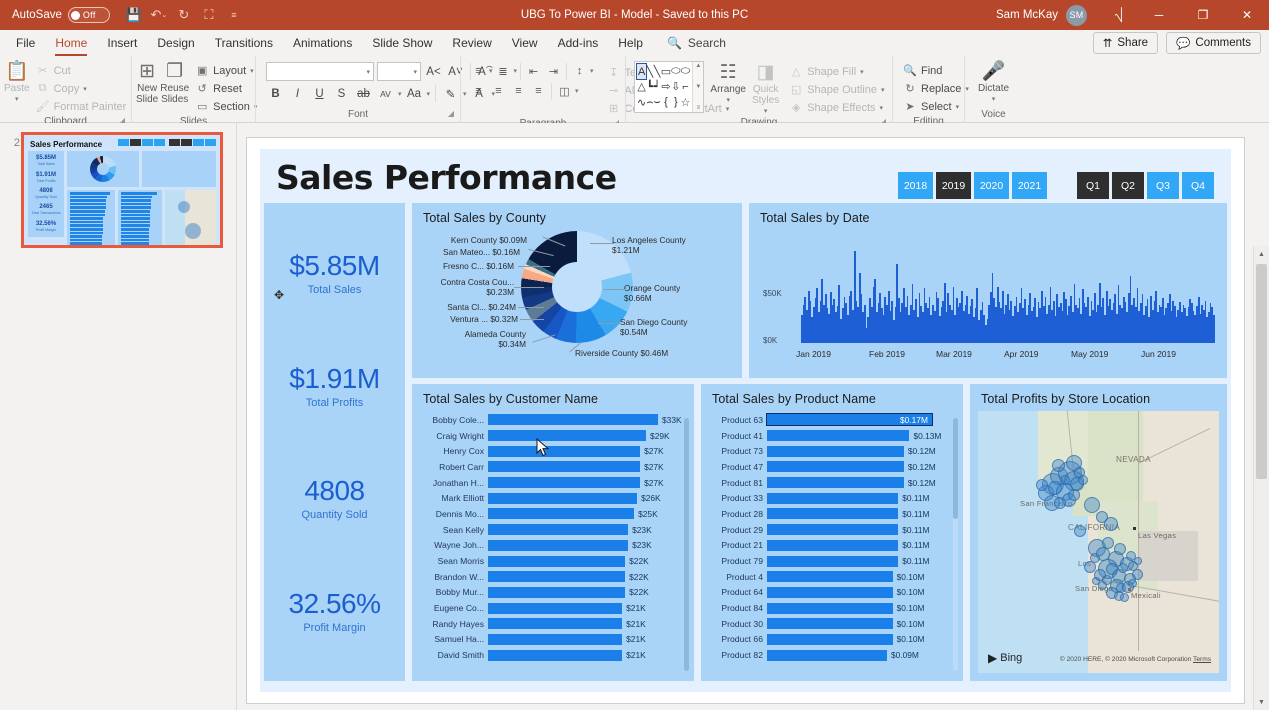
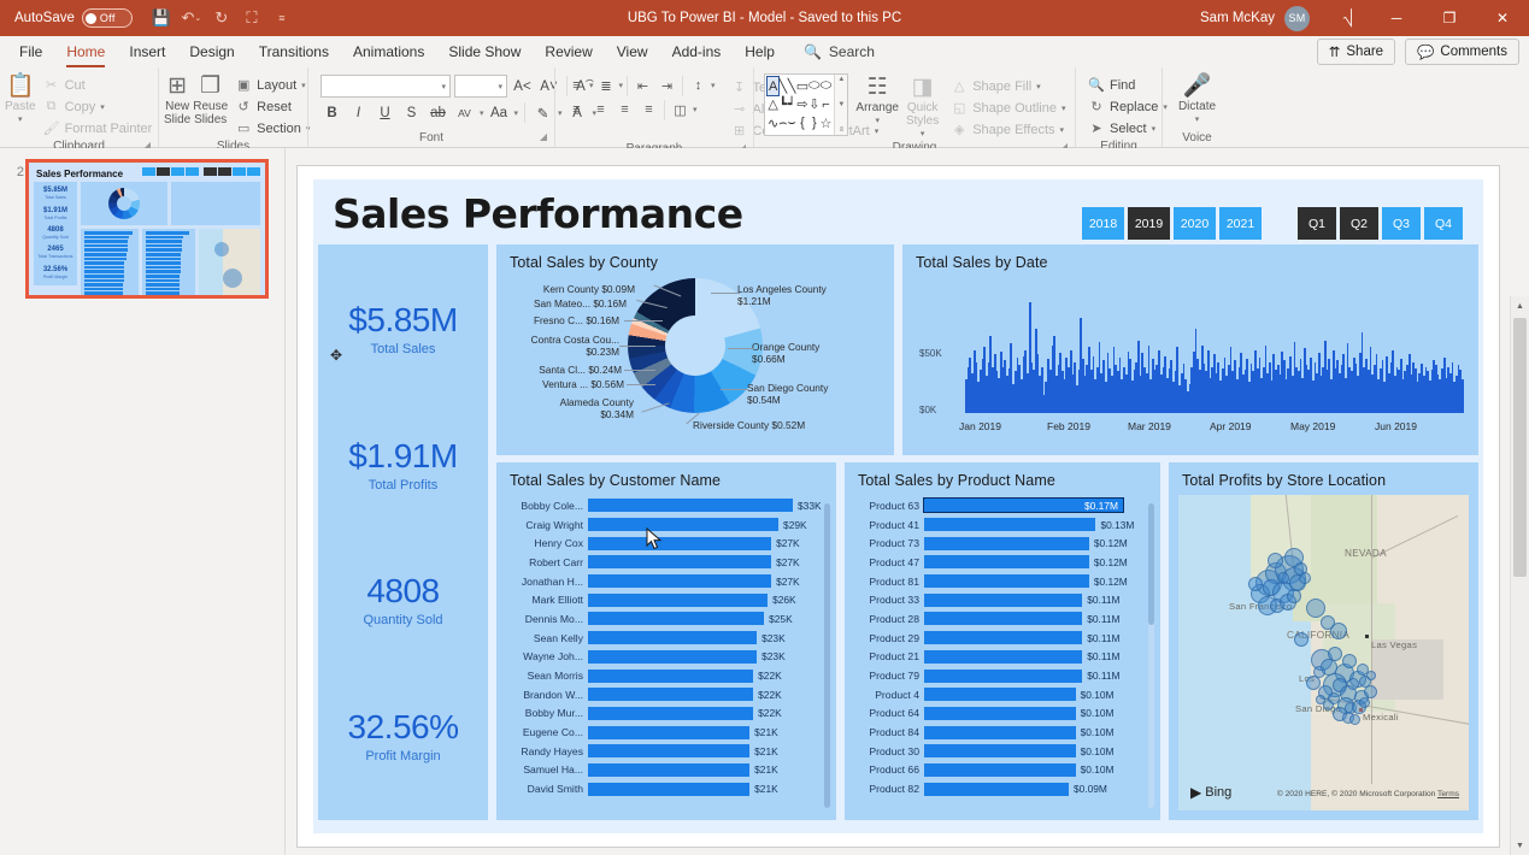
  AutoSave
  Off
  💾
  ↶
  ↻
  ⛶
  ≡
  UBG To Power BI - Model - Saved to this PC
  Sam McKay
  SM
  ⎷
  ─
  ❐
  ✕
  File
  Home
  Insert
  Design
  Transitions
  Animations
  Slide Show
  Review
  View
  Add-ins
  Help
  🔍
  Search
  ⇈
  Share
  💬
  Comments
  📋
  Paste
  ✂
  Cut
  ⧉
  Copy
  🖌
  Format Painter
  Clipboard
  ◢
  ⊞
  New Slide
  ❐
  Reuse Slides
  ▣
  Layout
  ↺
  Reset
  ▭
  Section
  Slides
  A˂
  A˅
  A⁀
  B
  I
  U
  S
  ab
  AV
  Aa
  ✎
  A
  Font
  ◢
  ≡
  ≣
  ⇤
  ⇥
  ↕
  ≡
  ≡
  ≡
  ≡
  ◫
  ↧
  ⊸
  ⊞
  A
  ╲
  ╲
  ▭
  ⬭
  ⬭
  △
  ┗
  ┙
  ⇨
  ⇩
  ⌐
  ∿
  ⌢
  ⌣
  {
  }
  ☆
  ☷
  Arrange
  ◨
  Quick Styles
  △
  Shape Fill
  ◱
  Shape Outline
  ◈
  Shape Effects
  ◢
  🔍
  Find
  ↻
  Replace
  ➤
  Select
  Editing
  🎤
  Dictate
  Voice
  2
  Sales Performance
  Sales Performance
  2018
  2019
  2020
  2021
  Q1
  Q2
  Q3
  Q4
  $5.85M
  Total Sales
  $1.91M
  Total Profits
  4808
  Quantity Sold
  32.56%
  Profit Margin
  Total Sales by County
  Kern County $0.09M
  San Mateo... $0.16M
  Fresno C... $0.16M
  Contra Costa Cou...
  $0.23M
  Santa Cl... $0.24M
- Ventura ... $0.32M
+ Ventura ... $0.56M
  Alameda County
  $0.34M
  Los Angeles County
  $1.21M
  Orange County
  $0.66M
  San Diego County
  $0.54M
- Riverside County $0.46M
+ Riverside County $0.52M
  Total Sales by Date
  $50K
  $0K
  Jan 2019
  Feb 2019
  Mar 2019
  Apr 2019
  May 2019
  Jun 2019
  Total Sales by Customer Name
  Bobby Cole...
  $33K
  Craig Wright
  $29K
  Henry Cox
  $27K
  Robert Carr
  $27K
  Jonathan H...
  $27K
  Mark Elliott
  $26K
  Dennis Mo...
  $25K
  Sean Kelly
  $23K
  Wayne Joh...
  $23K
  Sean Morris
  $22K
  Brandon W...
  $22K
  Bobby Mur...
  $22K
  Eugene Co...
  $21K
  Randy Hayes
  $21K
  Samuel Ha...
  $21K
  David Smith
  $21K
  Total Sales by Product Name
  Product 63
  $0.17M
  Product 41
  $0.13M
  Product 73
  $0.12M
  Product 47
  $0.12M
  Product 81
  $0.12M
  Product 33
  $0.11M
  Product 28
  $0.11M
  Product 29
  $0.11M
  Product 21
  $0.11M
  Product 79
  $0.11M
  Product 4
  $0.10M
  Product 64
  $0.10M
  Product 84
  $0.10M
  Product 30
  $0.10M
  Product 66
  $0.10M
  Product 82
  $0.09M
  Total Profits by Store Location
  NEVADA
  CALIFORNIA
  Las Vegas
  San Francisco
  Los
  San Diego
  Mexicali
  ▶
  Bing
  ✥
